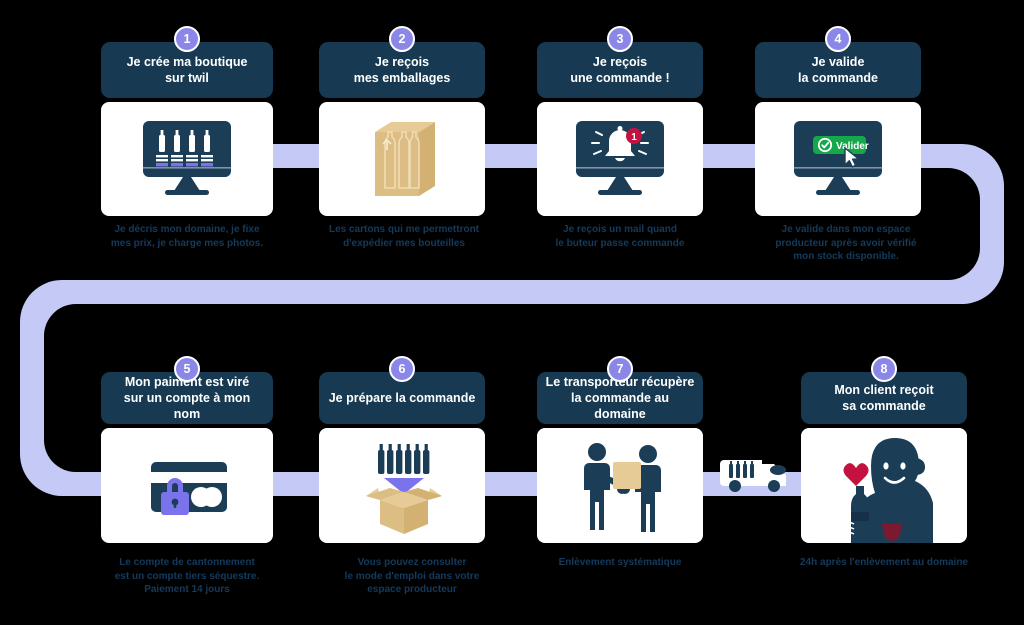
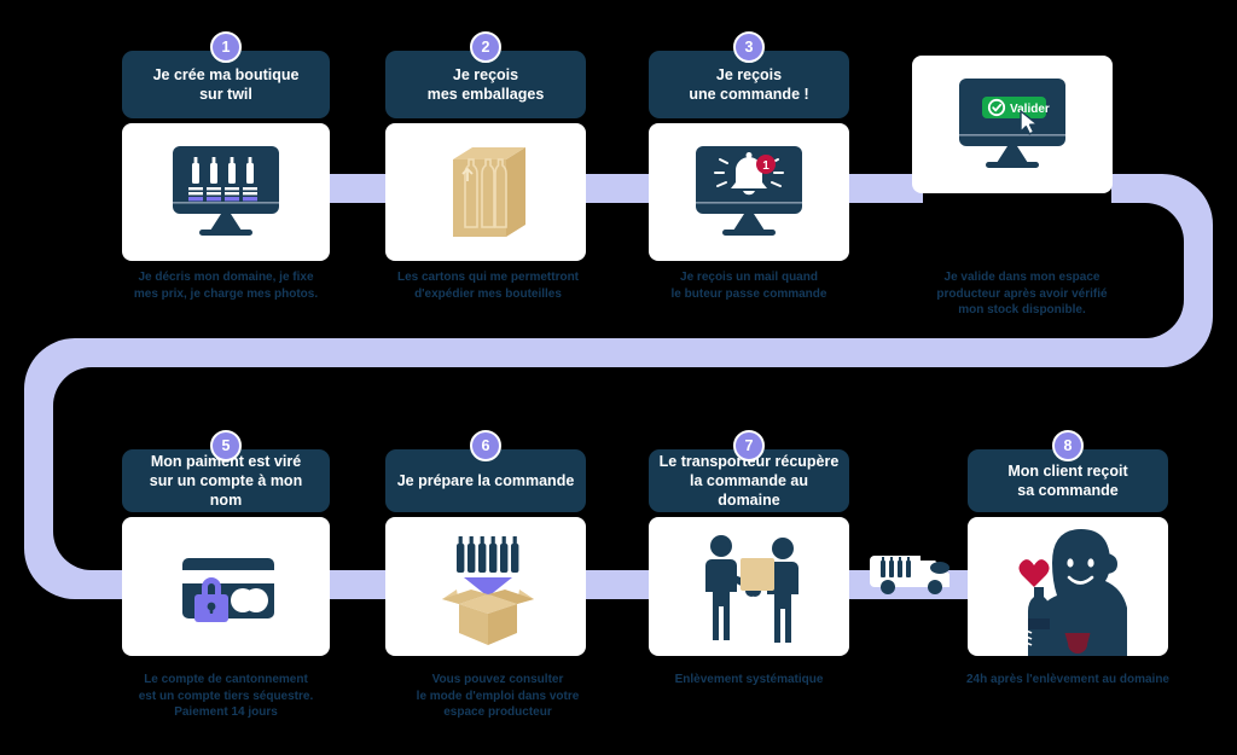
  1
  Je crée ma boutique
  sur twil
  Je décris mon domaine, je fixe
  mes prix, je charge mes photos.
  2
  Je reçois
  mes emballages
  Les cartons qui me permettront
  d'expédier mes bouteilles
  3
  Je reçois
  une commande !
  1
  Je reçois un mail quand
  le buteur passe commande
- 4
- Je valide
- la commande
  Valider
  Je valide dans mon espace
  producteur après avoir vérifié
  mon stock disponible.
  5
  Mon paiment est viré
  sur un compte à mon nom
  Le compte de cantonnement
  est un compte tiers séquestre.
  Paiement 14 jours
  6
  Je prépare la commande
  Vous pouvez consulter
  le mode d'emploi dans votre
  espace producteur
  7
  Le transporteur récupère
  la commande au domaine
  Enlèvement systématique
  8
  Mon client reçoit
  sa commande
  24h après l'enlèvement au domaine
